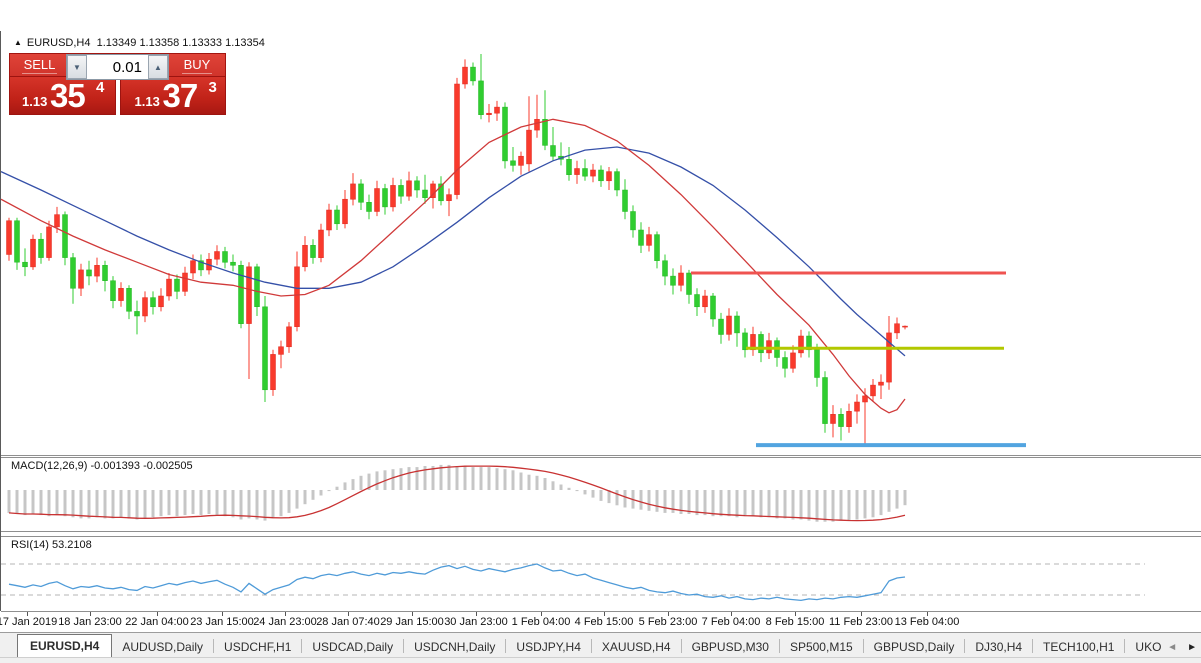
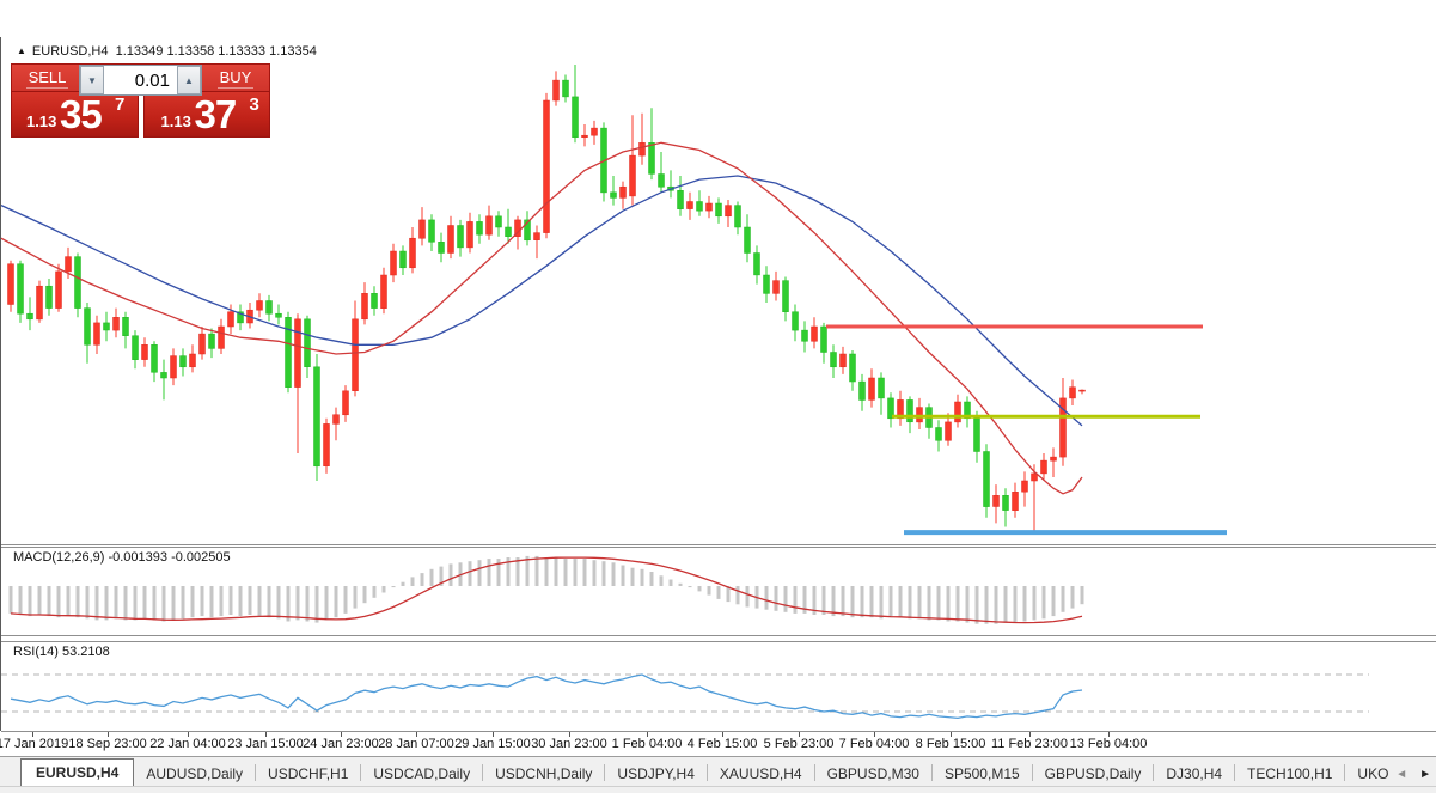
  ▲ EURUSD,H4 1.13349 1.13358 1.13333 1.13354
  MACD(12,26,9) -0.001393 -0.002505
  RSI(14) 53.2108
  SELL
  BUY
  ▼
  0.01
  ▲
  1.13
  35
- 4
+ 7
  1.13
  37
  3
  7 Jan 2019
- 18 Jan 23:00
+ 18 Sep 23:00
  22 Jan 04:00
  23 Jan 15:00
  24 Jan 23:00
- 28 Jan 07:40
+ 28 Jan 07:00
  29 Jan 15:00
  30 Jan 23:00
  1 Feb 04:00
  4 Feb 15:00
  5 Feb 23:00
  7 Feb 04:00
  8 Feb 15:00
  11 Feb 23:00
  13 Feb 04:00
  EURUSD,H4
  AUDUSD,Daily
  USDCHF,H1
  USDCAD,Daily
  USDCNH,Daily
  USDJPY,H4
  XAUUSD,H4
  GBPUSD,M30
  SP500,M15
  GBPUSD,Daily
  DJ30,H4
  TECH100,H1
  UKO
  ◄
  ►
